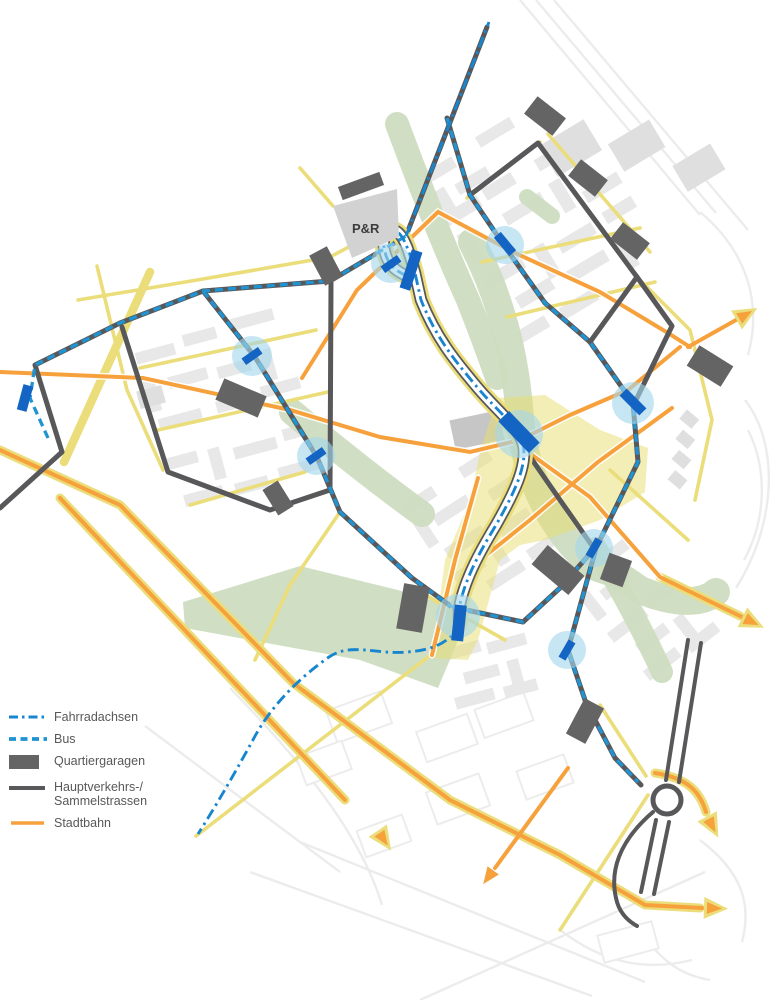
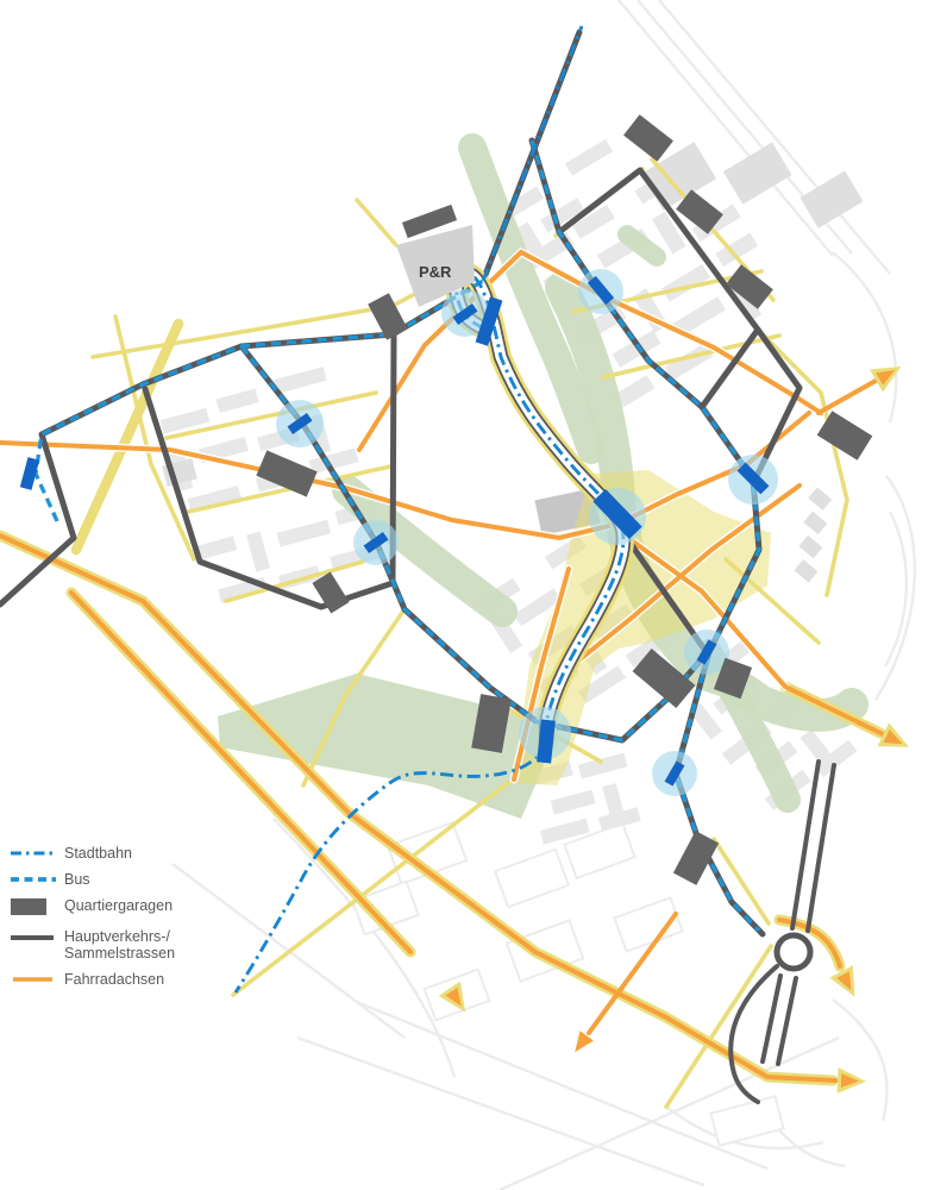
  P&R
- Fahrradachsen
+ Stadtbahn
  Bus
  Quartiergaragen
  Hauptverkehrs-/
  Sammelstrassen
- Stadtbahn
+ Fahrradachsen
